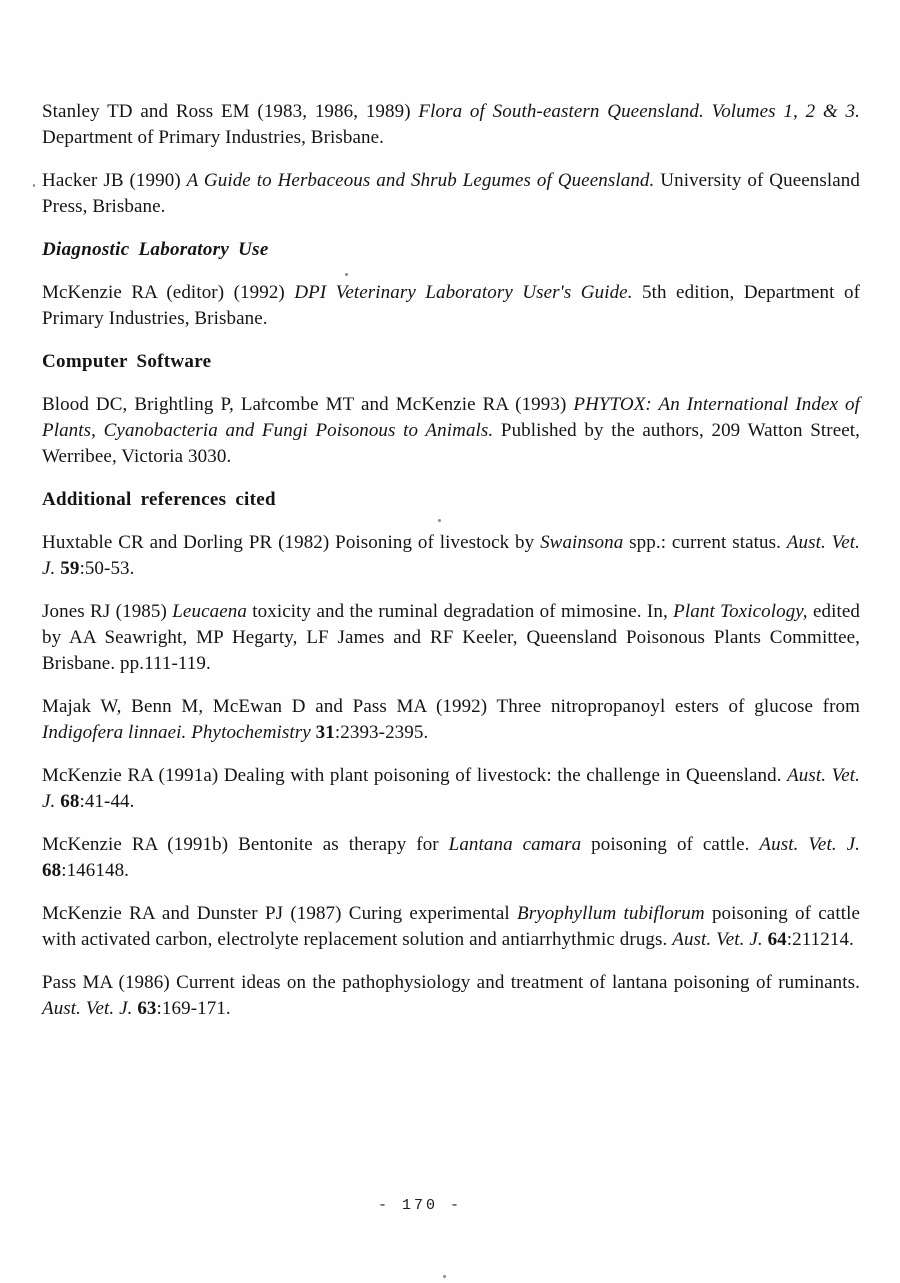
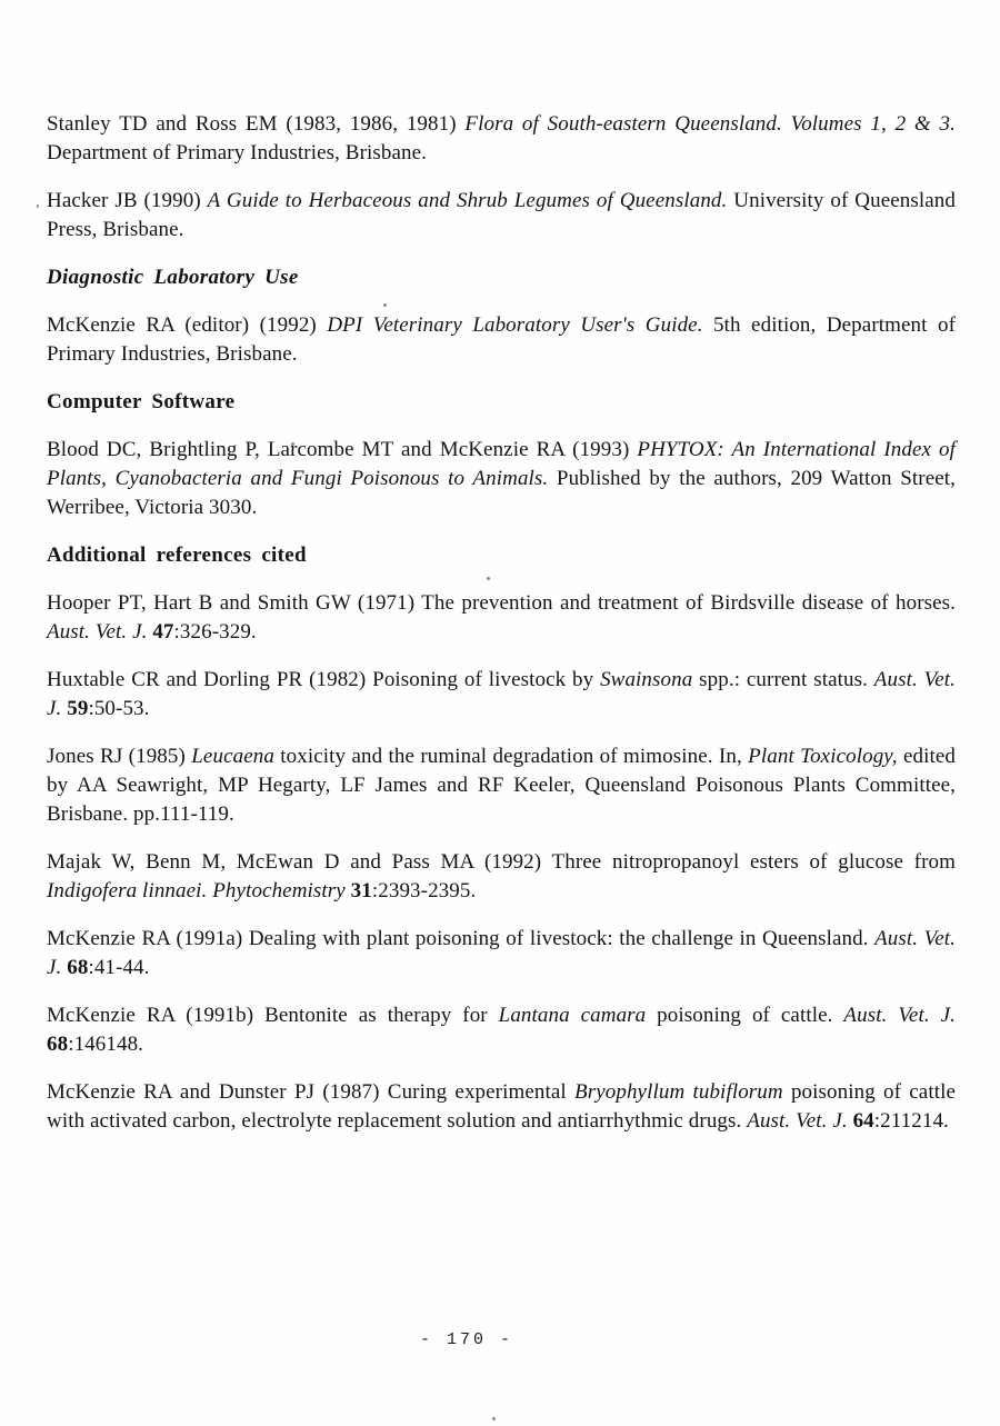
- Stanley TD and Ross EM (1983, 1986, 1989) Flora of South-eastern Queensland. Volumes 1, 2 & 3. Department of Primary Industries, Brisbane.
+ Stanley TD and Ross EM (1983, 1986, 1981) Flora of South-eastern Queensland. Volumes 1, 2 & 3. Department of Primary Industries, Brisbane.
  Hacker JB (1990) A Guide to Herbaceous and Shrub Legumes of Queensland. University of Queensland Press, Brisbane.
  Diagnostic Laboratory Use
  McKenzie RA (editor) (1992) DPI Veterinary Laboratory User's Guide. 5th edition, Department of Primary Industries, Brisbane.
  Computer Software
  Blood DC, Brightling P, Larcombe MT and McKenzie RA (1993) PHYTOX: An International Index of Plants, Cyanobacteria and Fungi Poisonous to Animals. Published by the authors, 209 Watton Street, Werribee, Victoria 3030.
  Additional references cited
+ Hooper PT, Hart B and Smith GW (1971) The prevention and treatment of Birdsville disease of horses. Aust. Vet. J. 47:326-329.
  Huxtable CR and Dorling PR (1982) Poisoning of livestock by Swainsona spp.: current status. Aust. Vet. J. 59:50-53.
  Jones RJ (1985) Leucaena toxicity and the ruminal degradation of mimosine. In, Plant Toxicology, edited by AA Seawright, MP Hegarty, LF James and RF Keeler, Queensland Poisonous Plants Committee, Brisbane. pp.111-119.
  Majak W, Benn M, McEwan D and Pass MA (1992) Three nitropropanoyl esters of glucose from Indigofera linnaei. Phytochemistry 31:2393-2395.
  McKenzie RA (1991a) Dealing with plant poisoning of livestock: the challenge in Queensland. Aust. Vet. J. 68:41-44.
  McKenzie RA (1991b) Bentonite as therapy for Lantana camara poisoning of cattle. Aust. Vet. J. 68:146148.
  McKenzie RA and Dunster PJ (1987) Curing experimental Bryophyllum tubiflorum poisoning of cattle with activated carbon, electrolyte replacement solution and antiarrhythmic drugs. Aust. Vet. J. 64:211214.
- Pass MA (1986) Current ideas on the pathophysiology and treatment of lantana poisoning of ruminants. Aust. Vet. J. 63:169-171.
  - 170 -
